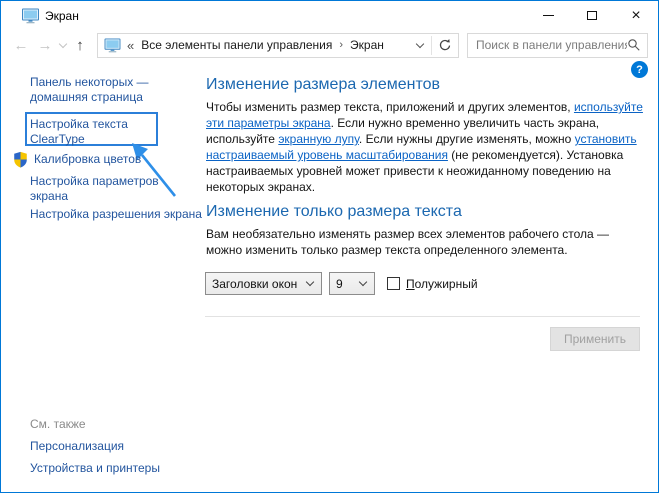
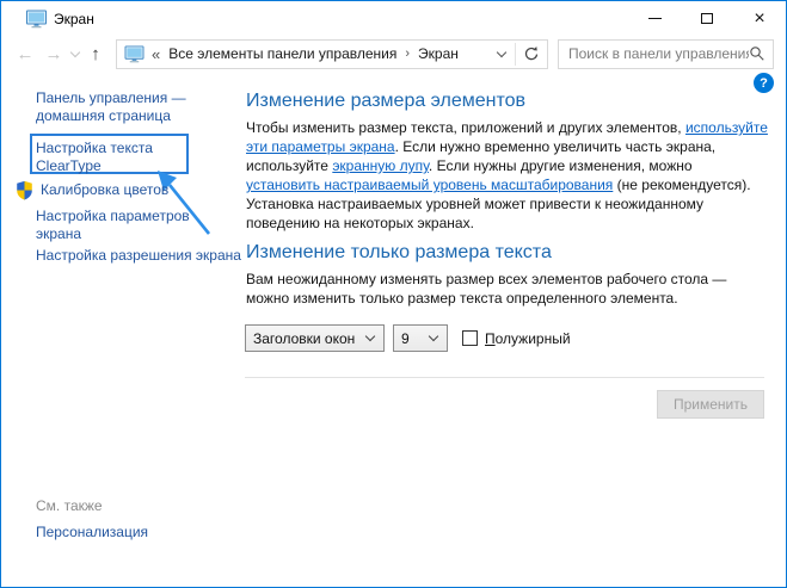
  Экран
  ×
  ←
  →
  ↑
  «
  Все элементы панели управления
  ›
  Экран
  Поиск в панели управлени
- Панель некоторых — домашняя страница
+ Панель управления — домашняя страница
  Настройка текста ClearType
  Калибровка цветов
  Настройка параметров экрана
  Настройка разрешения экрана
  См. также
  Персонализация
- Устройства и принтеры
  ?
  Изменение размера элементов
- Чтобы изменить размер текста, приложений и других элементов, используйте эти параметры экрана. Если нужно временно увеличить часть экрана, используйте экранную лупу. Если нужны другие изменять, можно установить настраиваемый уровень масштабирования (не рекомендуется). Установка настраиваемых уровней может привести к неожиданному поведению на некоторых экранах.
+ Чтобы изменить размер текста, приложений и других элементов, используйте эти параметры экрана. Если нужно временно увеличить часть экрана, используйте экранную лупу. Если нужны другие изменения, можно установить настраиваемый уровень масштабирования (не рекомендуется). Установка настраиваемых уровней может привести к неожиданному поведению на некоторых экранах.
  Изменение только размера текста
- Вам необязательно изменять размер всех элементов рабочего стола — можно изменить только размер текста определенного элемента.
+ Вам неожиданному изменять размер всех элементов рабочего стола — можно изменить только размер текста определенного элемента.
  Заголовки окон
  9
  Полужирный
  Применить
